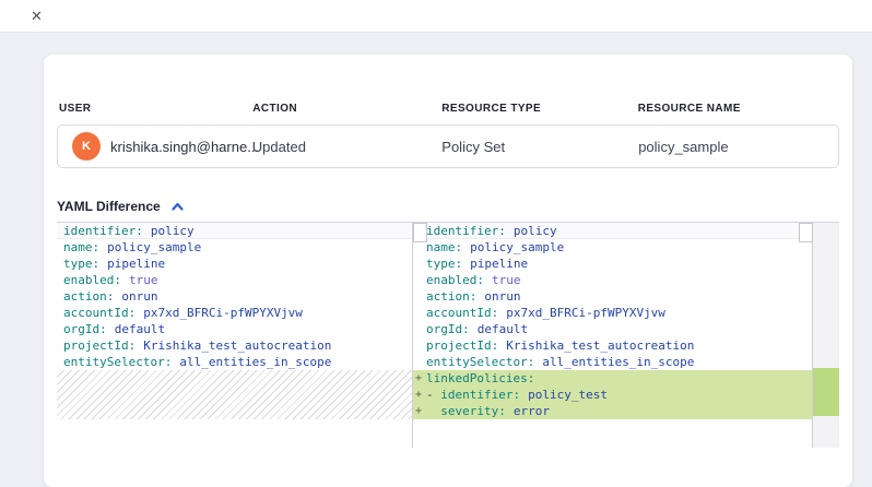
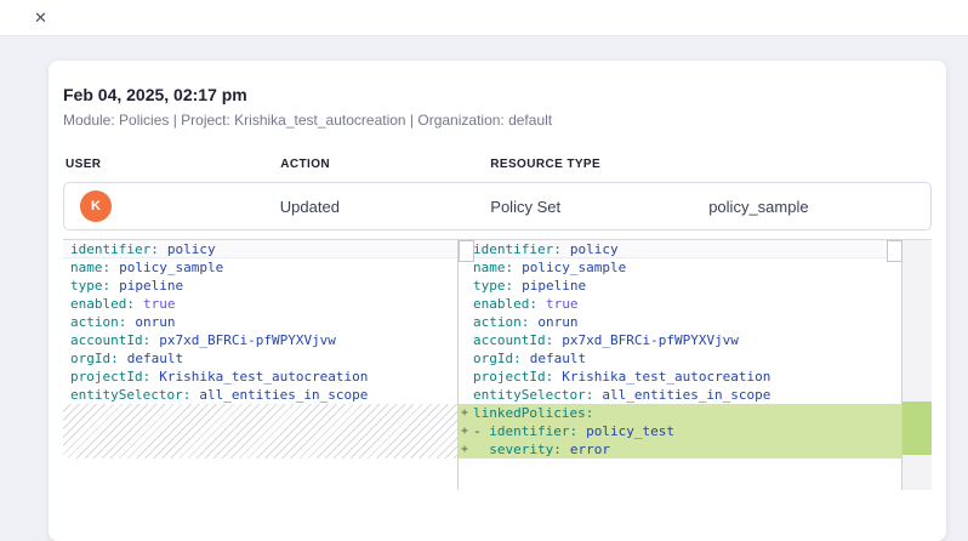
  ✕
+ Feb 04, 2025, 02:17 pm
+ Module: Policies | Project: Krishika_test_autocreation | Organization: default
  USER
  ACTION
  RESOURCE TYPE
- RESOURCE NAME
  K
- krishika.singh@harne...
  Updated
  Policy Set
  policy_sample
- YAML Difference
  identifier:
  policy
  name:
  policy_sample
  type:
  pipeline
  enabled:
  true
  action:
  onrun
  accountId:
  px7xd_BFRCi-pfWPYXVjvw
  orgId:
  default
  projectId:
  Krishika_test_autocreation
  entitySelector:
  all_entities_in_scope
  identifier:
  policy
  name:
  policy_sample
  type:
  pipeline
  enabled:
  true
  action:
  onrun
  accountId:
  px7xd_BFRCi-pfWPYXVjvw
  orgId:
  default
  projectId:
  Krishika_test_autocreation
  entitySelector:
  all_entities_in_scope
  +
  linkedPolicies:
  +
  -
  identifier:
  policy_test
  +
  severity:
  error
